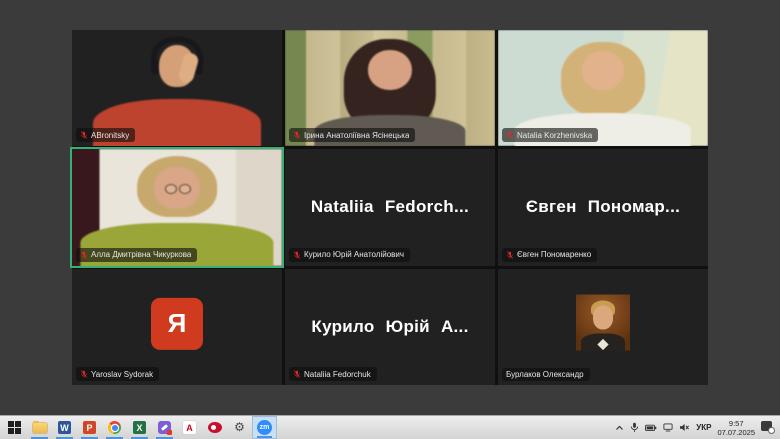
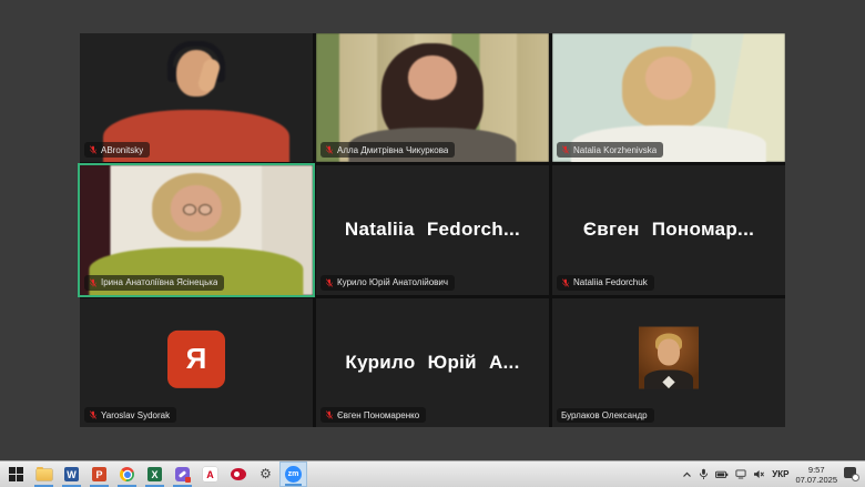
  ABronitsky
- Ірина Анатоліївна Ясінецька
+ Алла Дмитрівна Чикуркова
  Natalia Korzhenivska
- Алла Дмитрівна Чикуркова
+ Ірина Анатоліївна Ясінецька
  Nataliia Fedorch...
  Курило Юрій Анатолійович
  Євген Пономар...
- Євген Пономаренко
+ Nataliia Fedorchuk
  Я
  Yaroslav Sydorak
  Курило Юрій А...
- Nataliia Fedorchuk
+ Євген Пономаренко
  Бурлаков Олександр
  W
  P
  X
  A
  УКР
  9:57
  07.07.2025
